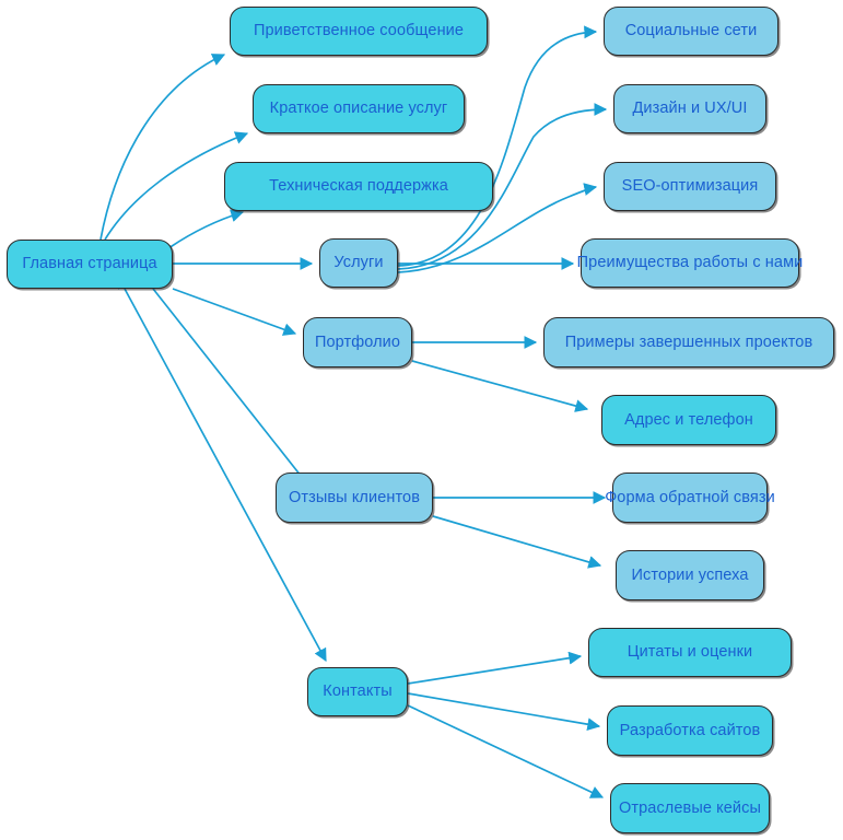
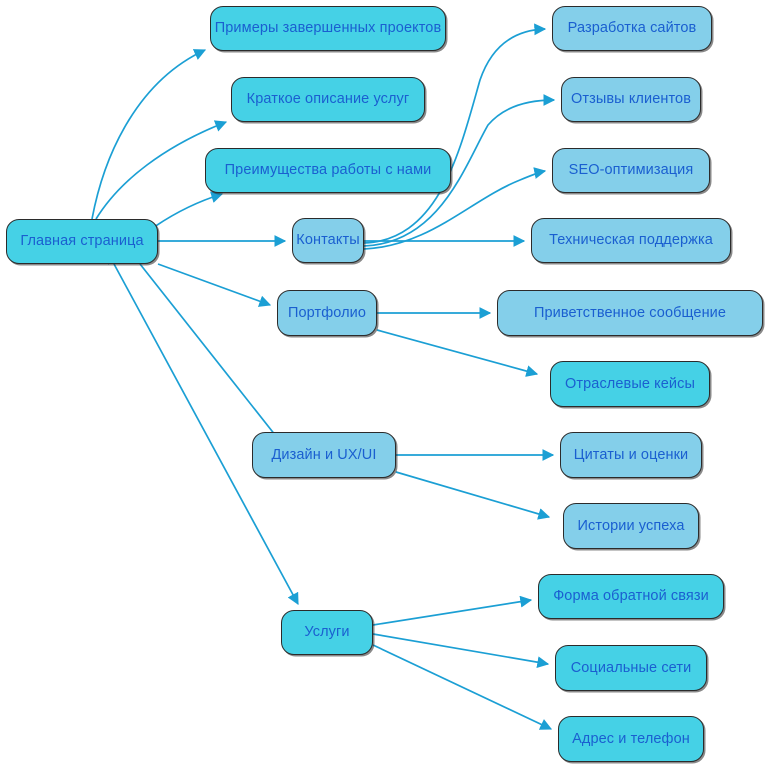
  Главная страница
- Приветственное сообщение
+ Примеры завершенных проектов
  Краткое описание услуг
- Техническая поддержка
+ Преимущества работы с нами
- Услуги
+ Контакты
  Портфолио
- Отзывы клиентов
+ Дизайн и UX/UI
- Контакты
+ Услуги
- Социальные сети
+ Разработка сайтов
- Дизайн и UX/UI
+ Отзывы клиентов
  SEO-оптимизация
- Преимущества работы с нами
+ Техническая поддержка
- Примеры завершенных проектов
+ Приветственное сообщение
- Адрес и телефон
+ Отраслевые кейсы
- Форма обратной связи
+ Цитаты и оценки
  Истории успеха
- Цитаты и оценки
+ Форма обратной связи
- Разработка сайтов
+ Социальные сети
- Отраслевые кейсы
+ Адрес и телефон
